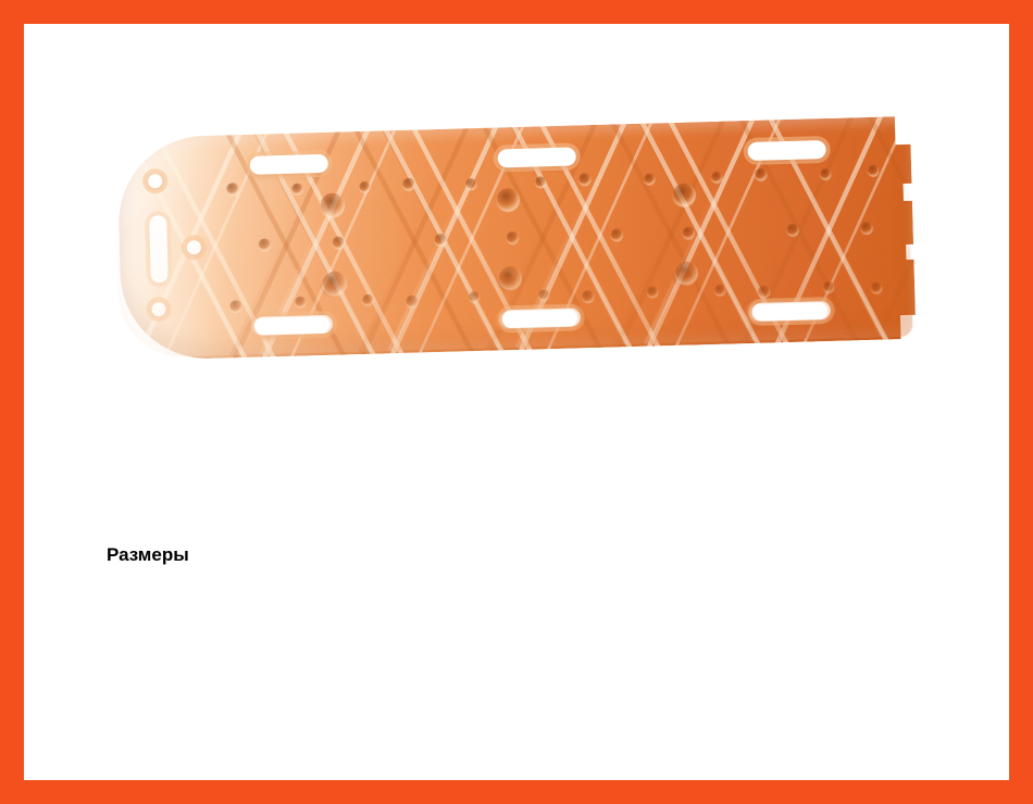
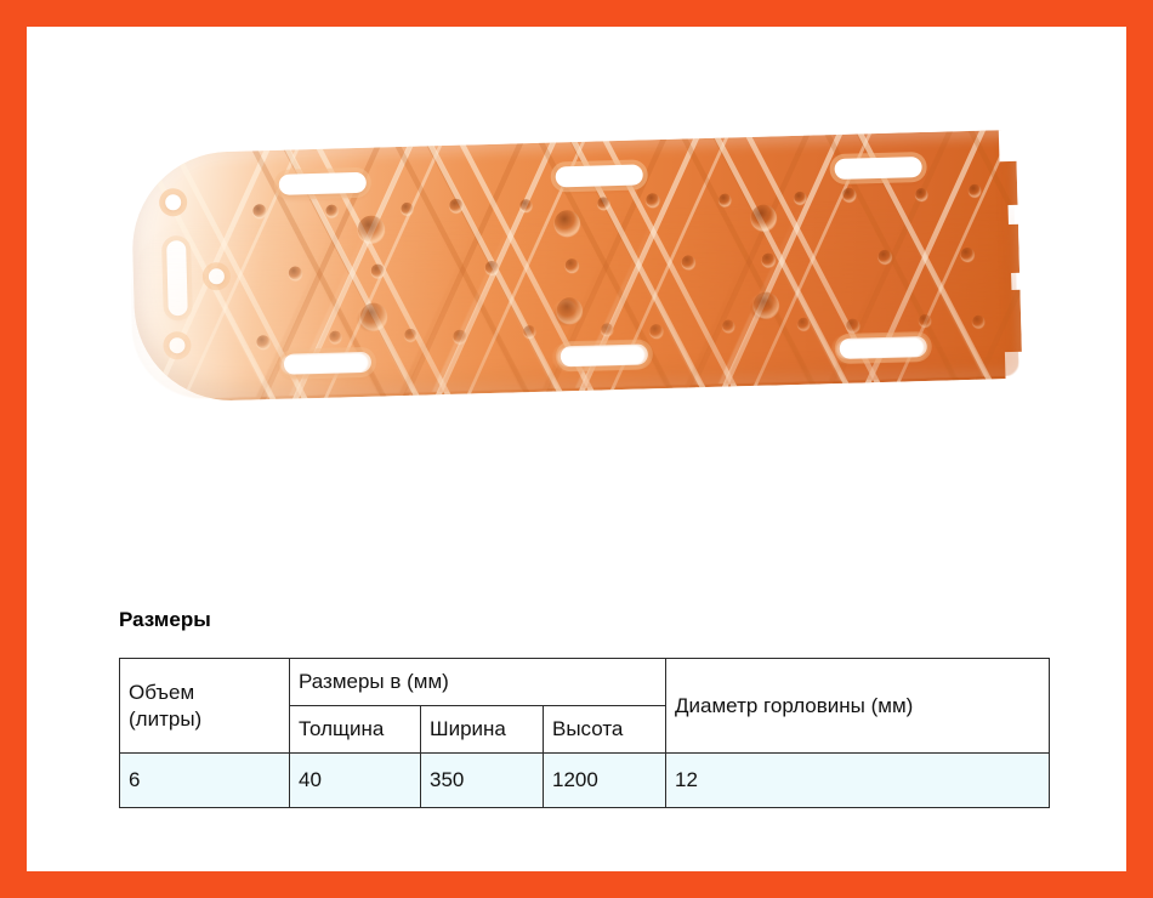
  Размеры
+ Объем (литры)	Размеры в (мм)	Диаметр горловины (мм)
+ Толщина	Ширина	Высота
+ 6	40	350	1200	12
